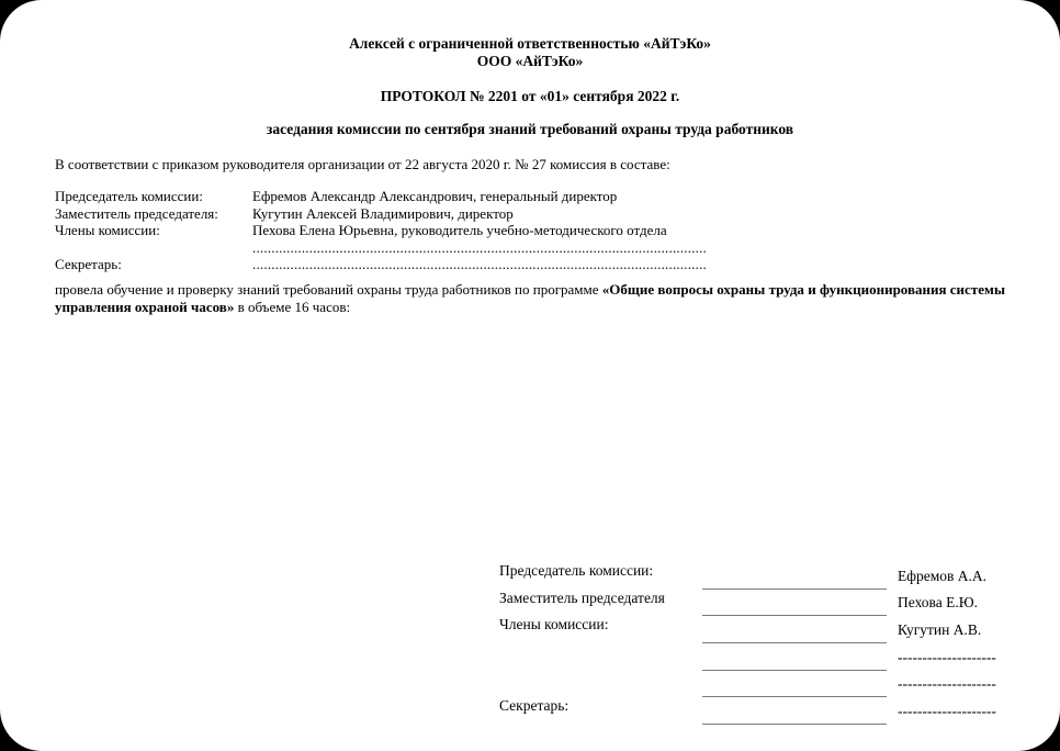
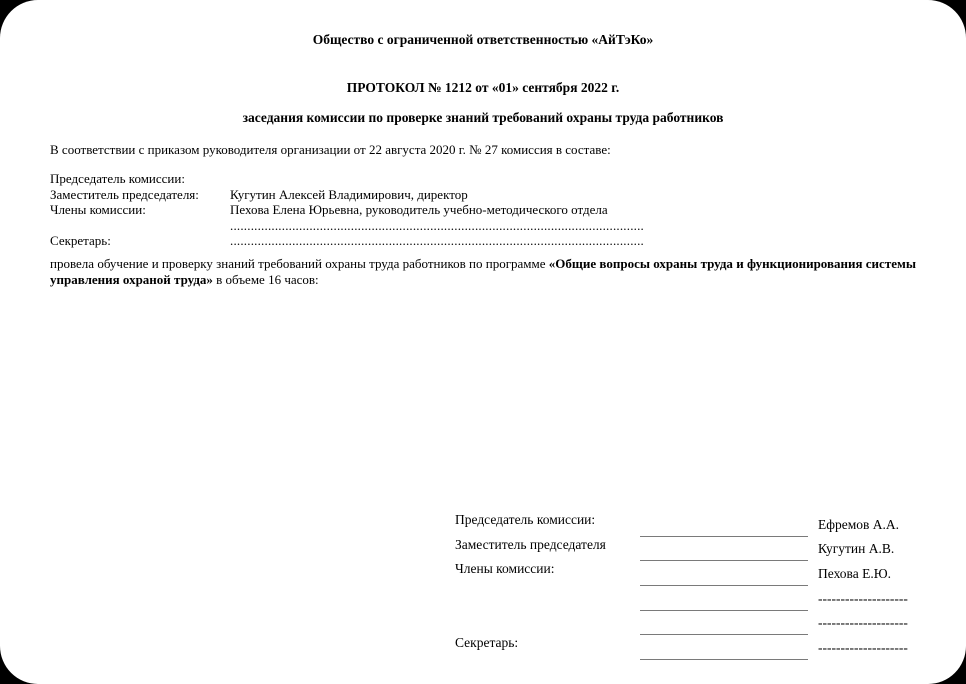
- Алексей с ограниченной ответственностью «АйТэКо»
+ Общество с ограниченной ответственностью «АйТэКо»
- ООО «АйТэКо»
- ПРОТОКОЛ № 2201 от «01» сентября 2022 г.
+ ПРОТОКОЛ № 1212 от «01» сентября 2022 г.
- заседания комиссии по сентября знаний требований охраны труда работников
+ заседания комиссии по проверке знаний требований охраны труда работников
  В соответствии с приказом руководителя организации от 22 августа 2020 г. № 27 комиссия в составе:
  Председатель комиссии:
- Ефремов Александр Александрович, генеральный директор
  Заместитель председателя:
  Кугутин Алексей Владимирович, директор
  Члены комиссии:
  Пехова Елена Юрьевна, руководитель учебно-методического отдела
  ........................................................................................................................
  Секретарь:
  ........................................................................................................................
- провела обучение и проверку знаний требований охраны труда работников по программе «Общие вопросы охраны труда и функционирования системы управления охраной часов» в объеме 16 часов:
+ провела обучение и проверку знаний требований охраны труда работников по программе «Общие вопросы охраны труда и функционирования системы управления охраной труда» в объеме 16 часов:
  Председатель комиссии:
  Ефремов А.А.
  Заместитель председателя
- Пехова Е.Ю.
+ Кугутин А.В.
  Члены комиссии:
- Кугутин А.В.
+ Пехова Е.Ю.
  --------------------
  --------------------
  Секретарь:
  --------------------
